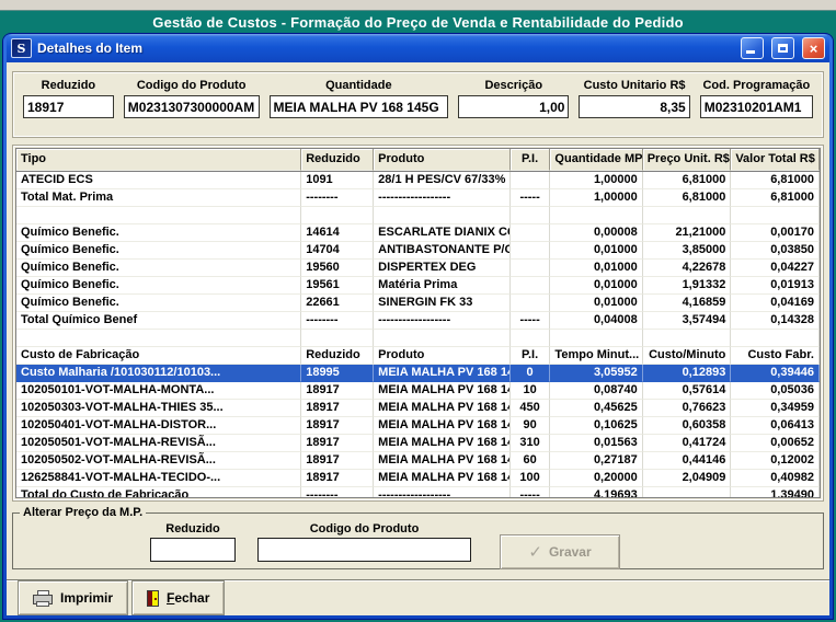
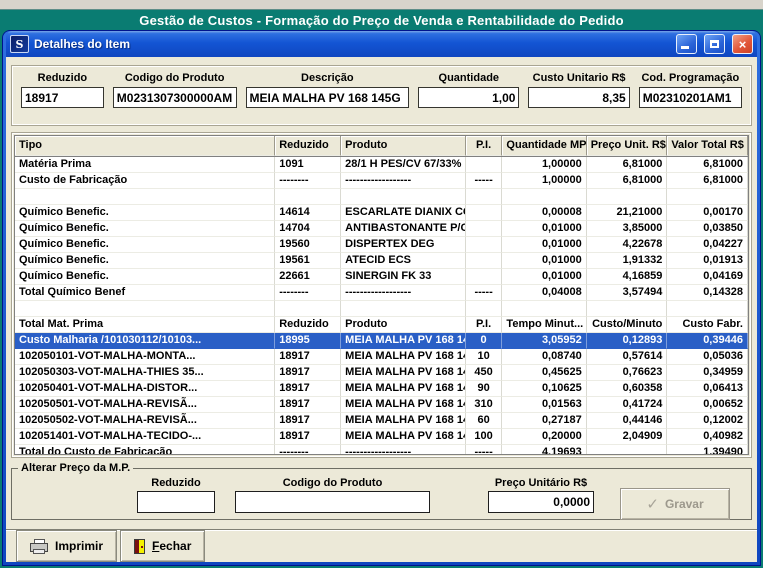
  Gestão de Custos - Formação do Preço de Venda e Rentabilidade do Pedido
  S
  Detalhes do Item
  ×
  Reduzido
  18917
  Codigo do Produto
  M0231307300000AM
- Quantidade
+ Descrição
  MEIA MALHA PV 168 145G
- Descrição
+ Quantidade
  1,00
  Custo Unitario R$
  8,35
  Cod. Programação
  M02310201AM1
  Tipo
  Reduzido
  Produto
  P.I.
  Quantidade MP
  Preço Unit. R$
  Valor Total R$
- ATECID ECS
+ Matéria Prima
  1091
  28/1 H PES/CV 67/33%
  1,00000
  6,81000
  6,81000
- Total Mat. Prima
+ Custo de Fabricação
  --------
  ------------------
  -----
  1,00000
  6,81000
  6,81000
  Químico Benefic.
  14614
  ESCARLATE DIANIX C
  0,00008
  21,21000
  0,00170
  Químico Benefic.
  14704
  ANTIBASTONANTE P/C
  0,01000
  3,85000
  0,03850
  Químico Benefic.
  19560
  DISPERTEX DEG
  0,01000
  4,22678
  0,04227
  Químico Benefic.
  19561
- Matéria Prima
+ ATECID ECS
  0,01000
  1,91332
  0,01913
  Químico Benefic.
  22661
  SINERGIN FK 33
  0,01000
  4,16859
  0,04169
  Total Químico Benef
  --------
  ------------------
  -----
  0,04008
  3,57494
  0,14328
- Custo de Fabricação
+ Total Mat. Prima
  Reduzido
  Produto
  P.I.
  Tempo Minut...
  Custo/Minuto
  Custo Fabr.
  Custo Malharia /101030112/10103...
  18995
  MEIA MALHA PV 168 1
  0
  3,05952
  0,12893
  0,39446
  102050101-VOT-MALHA-MONTA...
  18917
  MEIA MALHA PV 168 1
  10
  0,08740
  0,57614
  0,05036
  102050303-VOT-MALHA-THIES 35...
  18917
  MEIA MALHA PV 168 1
  450
  0,45625
  0,76623
  0,34959
  102050401-VOT-MALHA-DISTOR...
  18917
  MEIA MALHA PV 168 1
  90
  0,10625
  0,60358
  0,06413
  102050501-VOT-MALHA-REVISÃ...
  18917
  MEIA MALHA PV 168 1
  310
  0,01563
  0,41724
  0,00652
  102050502-VOT-MALHA-REVISÃ...
  18917
  MEIA MALHA PV 168 1
  60
  0,27187
  0,44146
  0,12002
- 126258841-VOT-MALHA-TECIDO-...
+ 102051401-VOT-MALHA-TECIDO-...
  18917
  MEIA MALHA PV 168 1
  100
  0,20000
  2,04909
  0,40982
  Total do Custo de Fabricação
  --------
  ------------------
  -----
  4,19693
  1,39490
  Alterar Preço da M.P.
  Reduzido
  Codigo do Produto
+ Preço Unitário R$
+ 0,0000
  ✓
  Gravar
  Imprimir
  Fechar
